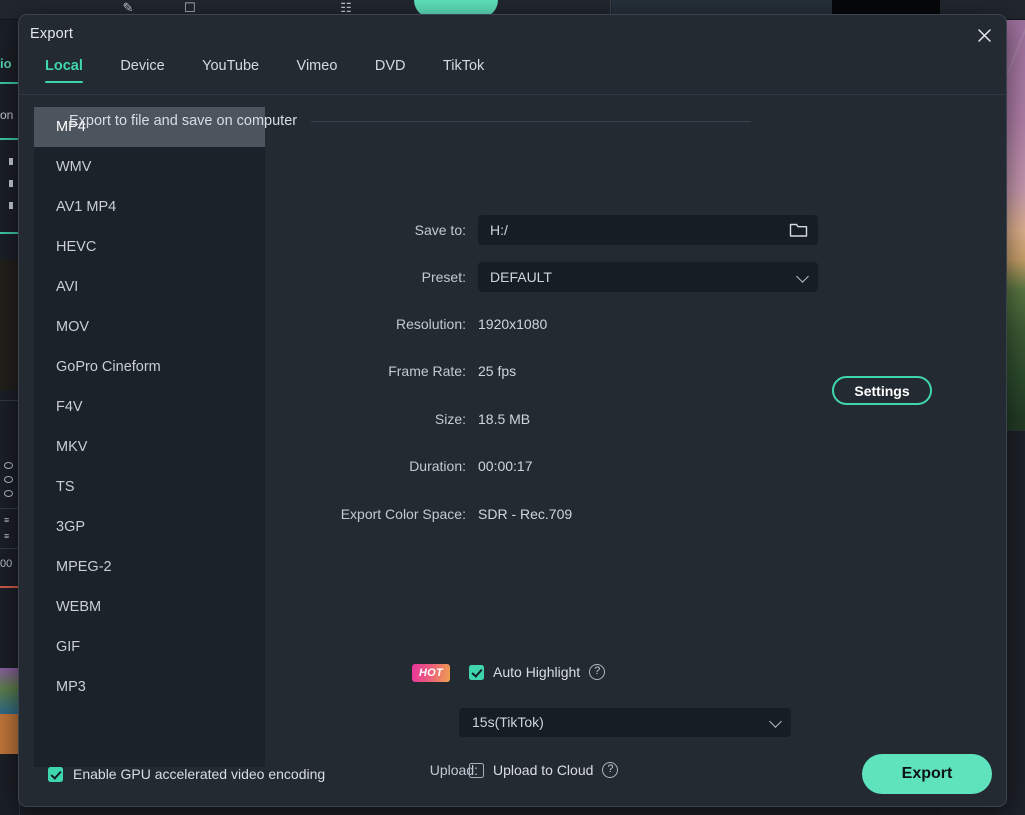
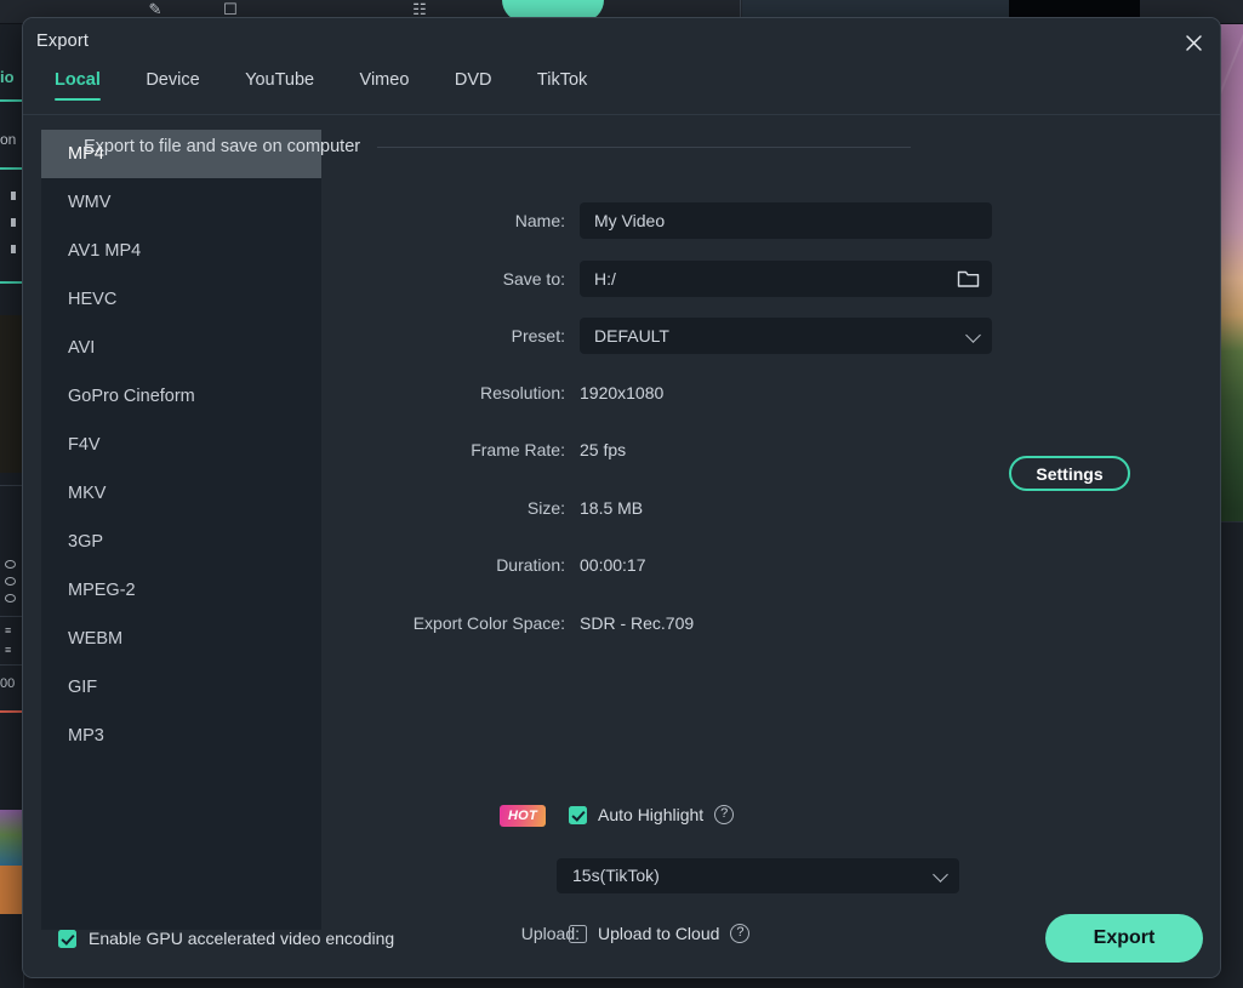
  ✎
  ☐
  ☷
  io
  on
  ≡
  ≡
  00
  Export
  Local Device YouTube Vimeo DVD TikTok
  MP4
  WMV
  AV1 MP4
  HEVC
  AVI
- MOV
  GoPro Cineform
  F4V
  MKV
- TS
  3GP
  MPEG-2
  WEBM
  GIF
  MP3
  Export to file and save on computer
+ Name:
+ My Video
  Save to:
  H:/
  Preset:
  DEFAULT
  Settings
  Resolution:
  1920x1080
  Frame Rate:
  25 fps
  Size:
  18.5 MB
  Duration:
  00:00:17
  Export Color Space:
  SDR - Rec.709
  HOT
  Auto Highlight
  ?
  15s(TikTok)
  Upload:
  Upload to Cloud
  ?
  Enable GPU accelerated video encoding
  Export
